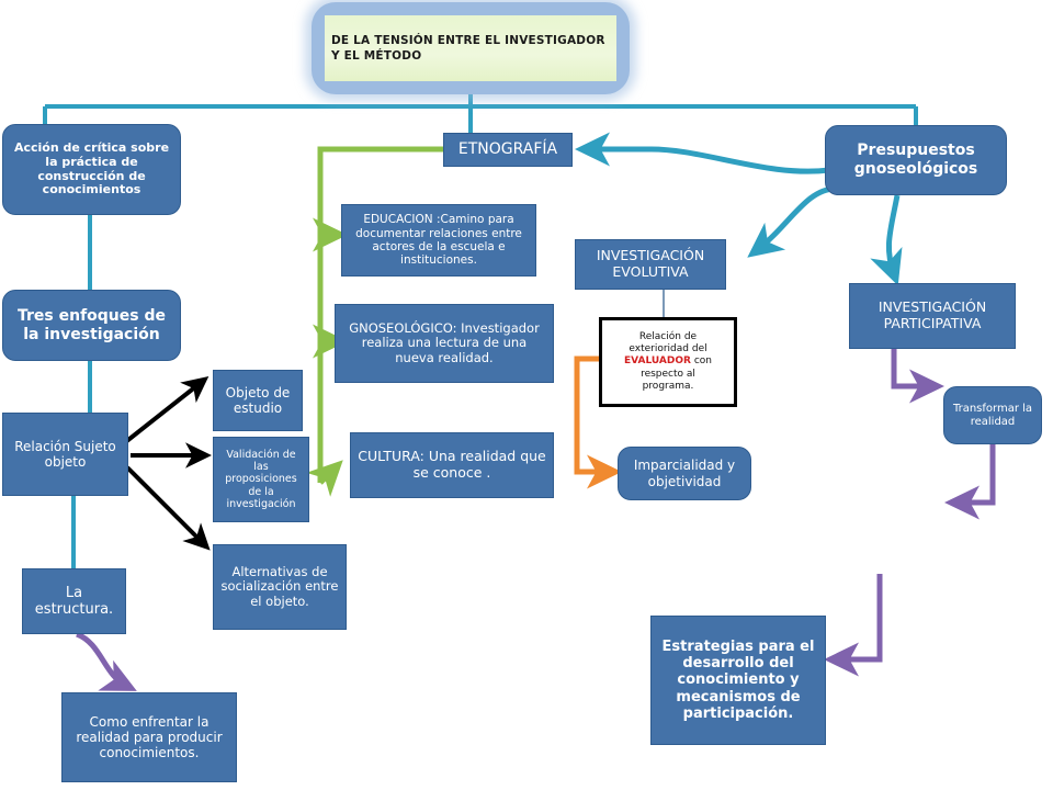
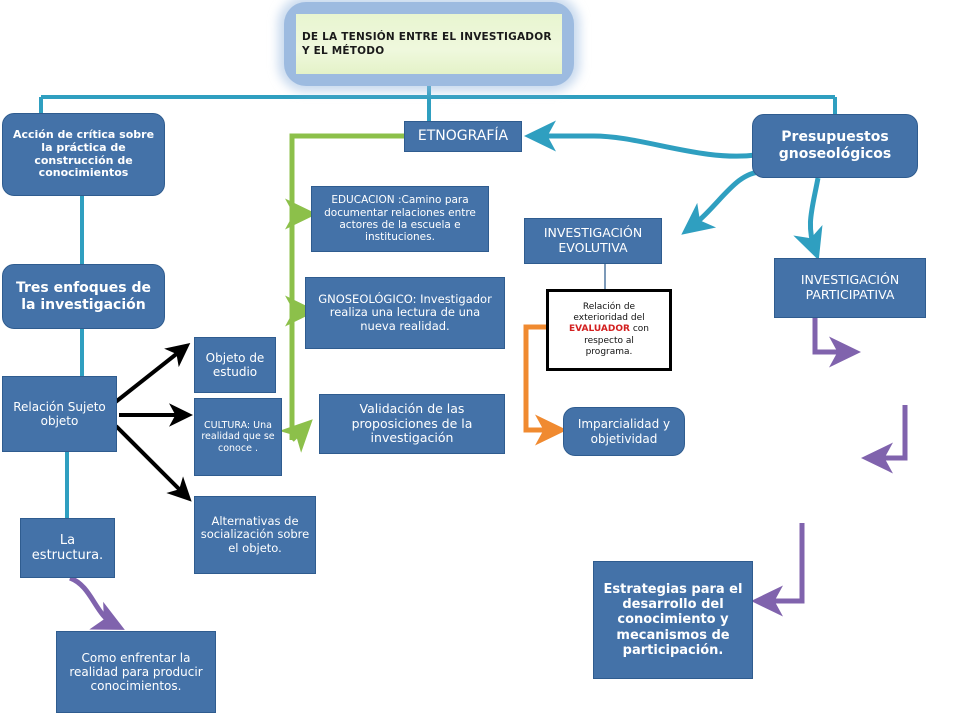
  DE LA TENSIÓN ENTRE EL INVESTIGADOR Y EL MÉTODO
  Acción de crítica sobre la práctica de construcción de conocimientos
  Tres enfoques de la investigación
  Relación Sujeto objeto
  La estructura.
  Como enfrentar la realidad para producir conocimientos.
  Objeto de estudio
- Validación de las proposiciones de la investigación
+ CULTURA: Una realidad que se conoce .
- Alternativas de socialización entre el objeto.
+ Alternativas de socialización sobre el objeto.
  ETNOGRAFÍA
  EDUCACION :Camino para documentar relaciones entre actores de la escuela e instituciones.
  GNOSEOLÓGICO: Investigador realiza una lectura de una nueva realidad.
- CULTURA: Una realidad que se conoce .
+ Validación de las proposiciones de la investigación
  INVESTIGACIÓN EVOLUTIVA
  Imparcialidad y objetividad
  Presupuestos gnoseológicos
  INVESTIGACIÓN PARTICIPATIVA
- Transformar la realidad
  Estrategias para el desarrollo del conocimiento y mecanismos de participación.
  Relación de
  exterioridad del
  EVALUADOR con
  respecto al
  programa.
